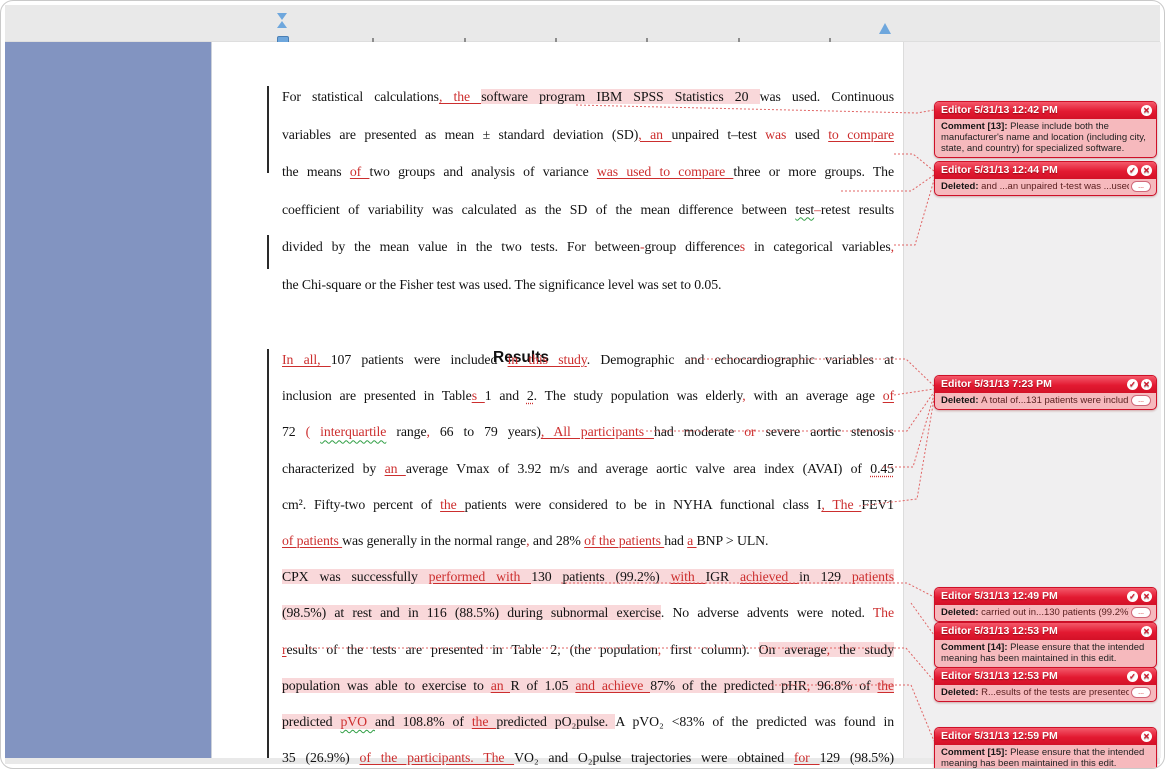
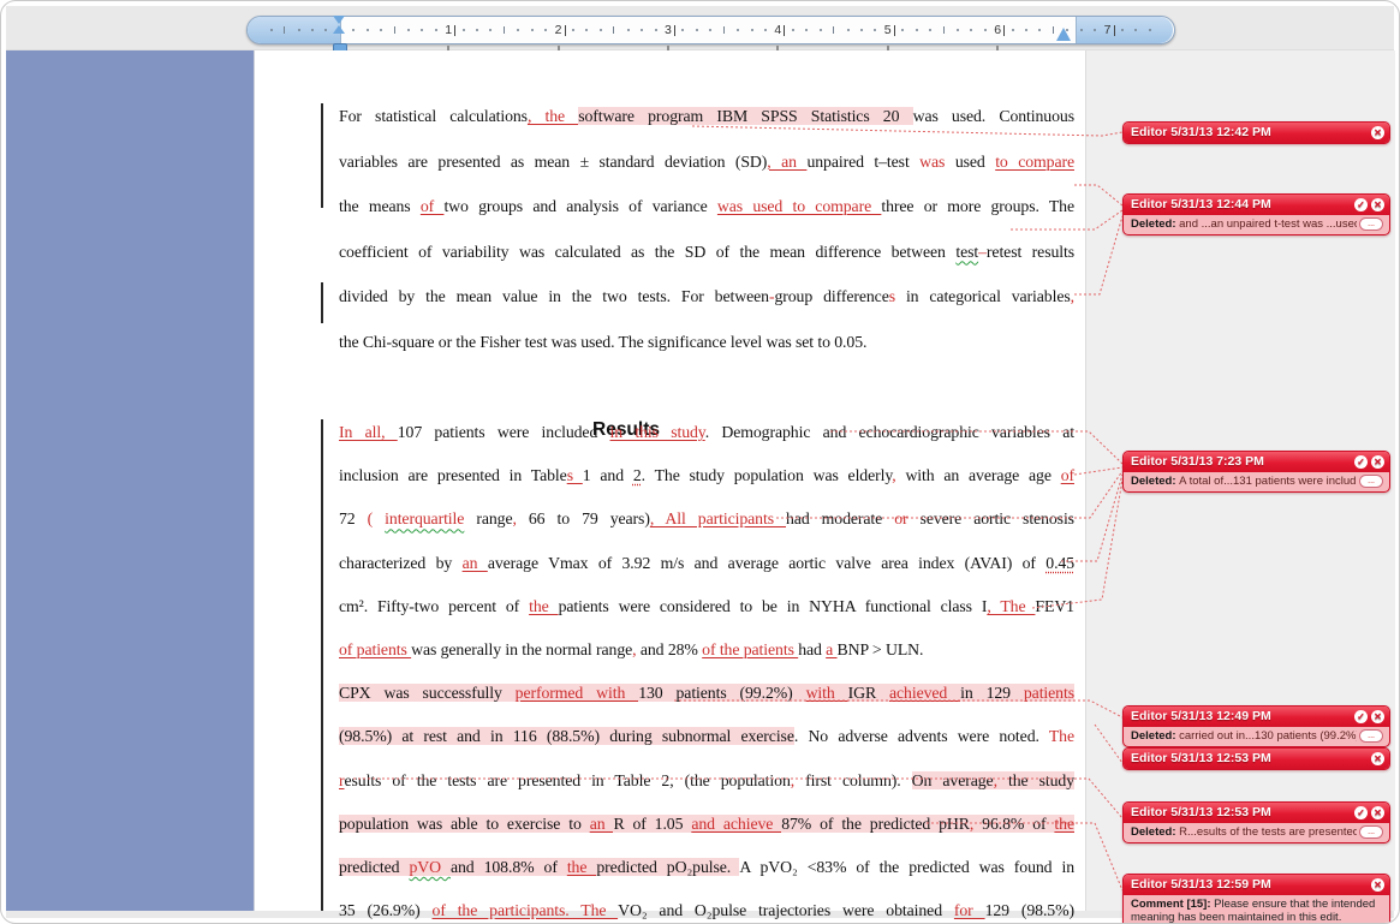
+ 1
+ 2
+ 3
+ 4
+ 5
+ 6
+ 7
  Results
  For statistical calculations, the software program IBM SPSS Statistics 20 was used. Continuous
  variables are presented as mean ± standard deviation (SD), an unpaired t–test was used to compare
  the means of two groups and analysis of variance was used to compare three or more groups. The
  coefficient of variability was calculated as the SD of the mean difference between test–retest results
  divided by the mean value in the two tests. For between-group differences in categorical variables,
  the Chi-square or the Fisher test was used. The significance level was set to 0.05.
  In all, 107 patients were included in this study. Demographic an ehariogphiaae
  inclusion are presented in Tables 1 and 2. The study population was elderly, with an average age of
  72 ( interquartile range, 66 to 79 years), All participants had moderate or severe aortic stenosis
  characterized by an average Vmax of 3.92 m/s and average aortic valve area index (AVAI) of 0.45
  cm². Fifty-two percent of the patients were considered to be in NYHA functional class I, The FEV1
  of patients was generally in the normal range, and 28% of the patients had a BNP > ULN.
  CPX was successfully performed with 130 patients (99.2%) with IGR achieved in 129 patients
  (98.5%) at rest and in 116 (88.5%) during subnormal exercise. No adverse advents were noted. The
  results of the tests are presented in Table 2, (the population, first column). On average, the study
  population was able to exercise to an R of 1.05 and achieve 87% of the predictedR 8% o e
  predicted pVO and 108.8% of the predicted pO₂pulse. A pVO₂ <83% of the predicted was found in
  35 (26.9%) of the participants. The VO₂ and O₂pulse trajectories were obtained for 129 (98.5%)
  Editor 5/31/13 12:42 PM
  ✕
- Comment [13]: Please include both the manufacturer's name and location (including city, state, and country) for specialized software.
  Editor 5/31/13 12:44 PM
  ✓
  ✕
  Deleted: and ...an unpaired t-test was ...use
  Editor 5/31/13 7:23 PM
  ✓
  ✕
  Deleted: A total of...131 patients were includ
  Editor 5/31/13 12:49 PM
  ✓
  ✕
  Deleted: carried out in...130 patients (99.2%
  Editor 5/31/13 12:53 PM
  ✕
- Comment [14]: Please ensure that the intended meaning has been maintained in this edit.
  Editor 5/31/13 12:53 PM
  ✓
  ✕
  Deleted: R...esults of the tests are presented
  Editor 5/31/13 12:59 PM
  ✕
  Comment [15]: Please ensure that the intended meaning has been maintained in this edit.
